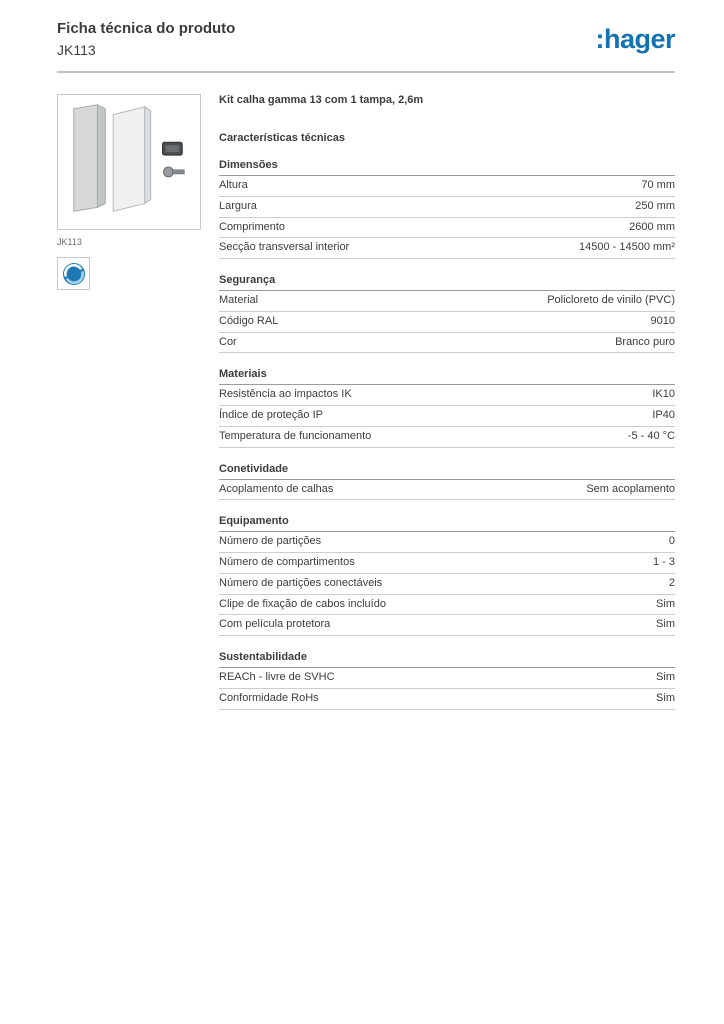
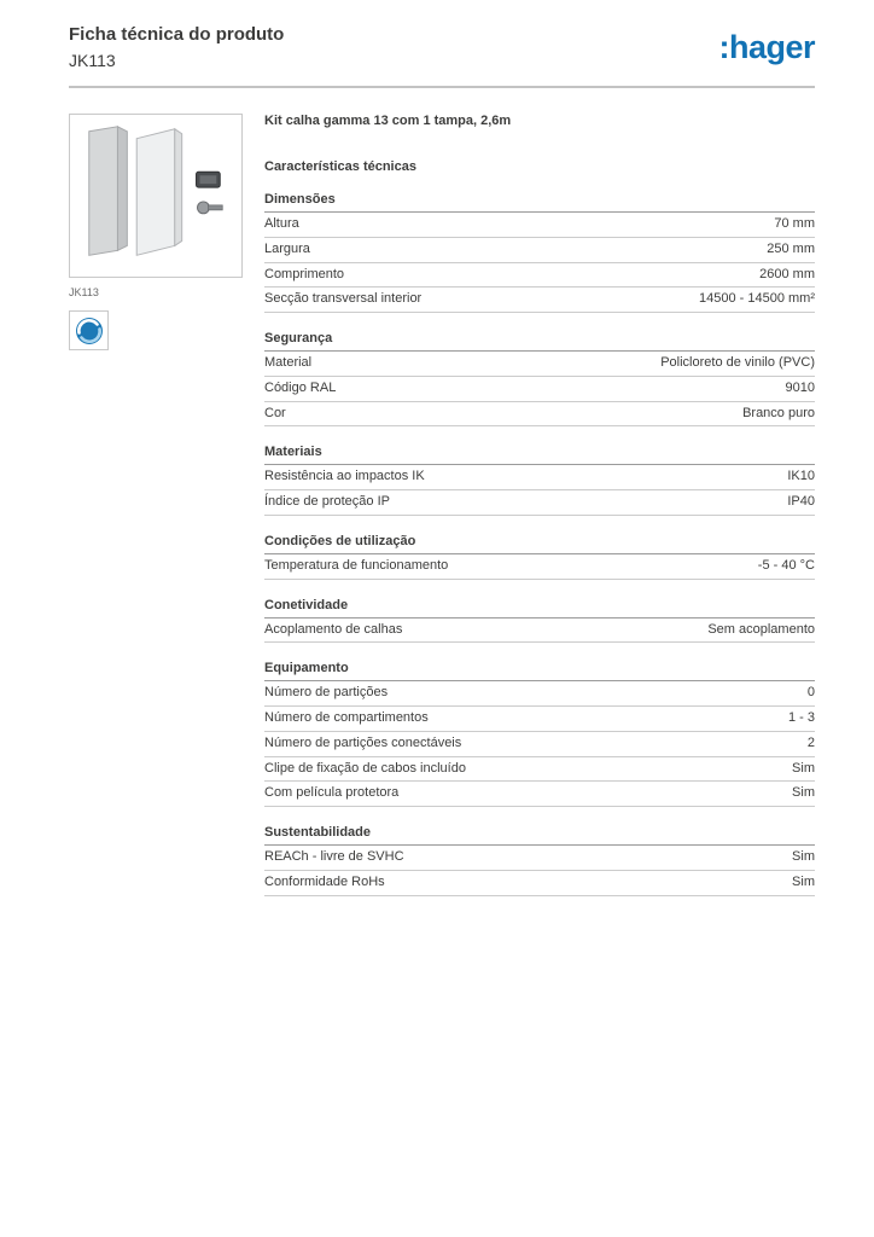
  Ficha técnica do produto
  JK113
  :hager
  JK113
  Kit calha gamma 13 com 1 tampa, 2,6m
  Características técnicas
  Dimensões
  Altura
  70 mm
  Largura
  250 mm
  Comprimento
  2600 mm
  Secção transversal interior
  14500 - 14500 mm²
  Segurança
  Material
  Policloreto de vinilo (PVC)
  Código RAL
  9010
  Cor
  Branco puro
  Materiais
  Resistência ao impactos IK
  IK10
  Índice de proteção IP
  IP40
+ Condições de utilização
  Temperatura de funcionamento
  -5 - 40 °C
  Conetividade
  Acoplamento de calhas
  Sem acoplamento
  Equipamento
  Número de partições
  0
  Número de compartimentos
  1 - 3
  Número de partições conectáveis
  2
  Clipe de fixação de cabos incluído
  Sim
  Com película protetora
  Sim
  Sustentabilidade
  REACh - livre de SVHC
  Sim
  Conformidade RoHs
  Sim
